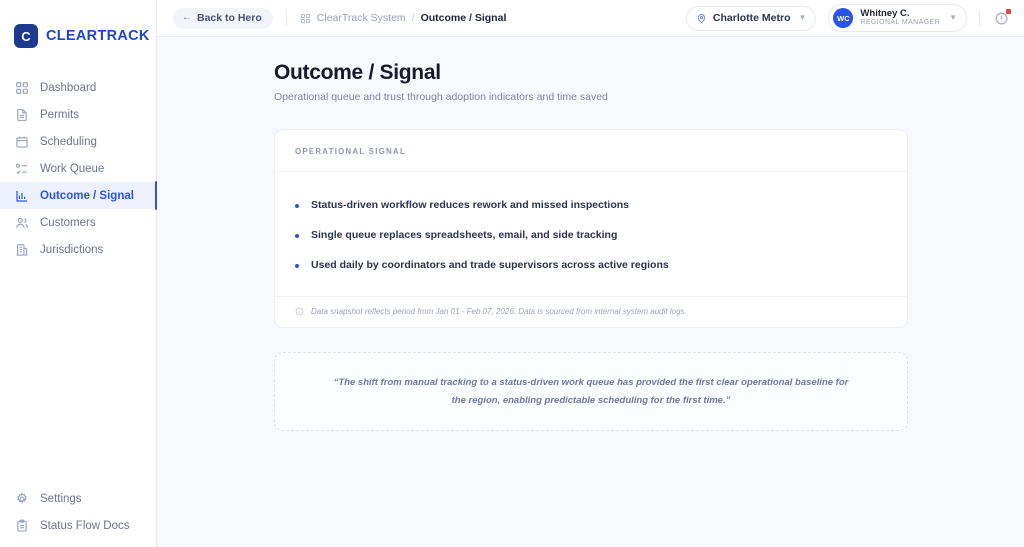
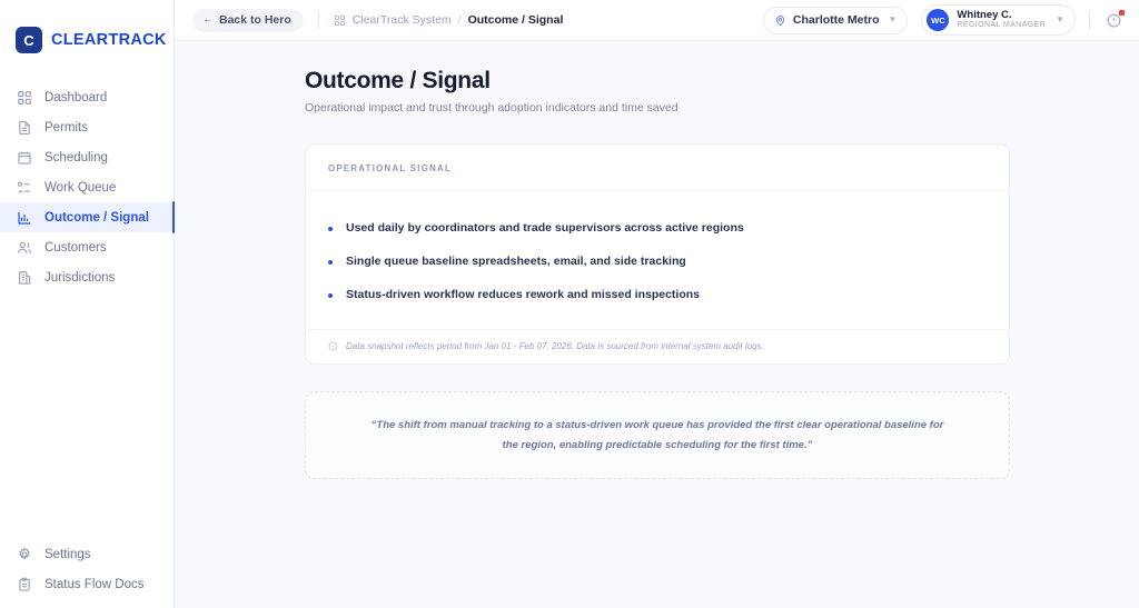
  C
  CLEARTRACK
  Dashboard
  Permits
  Scheduling
  Work Queue
  Outcome / Signal
  Customers
  Jurisdictions
  Settings
  Status Flow Docs
  ←
  Back to Hero
  ClearTrack System
  /
  Outcome / Signal
  Charlotte Metro
  ▼
  WC
  Whitney C.
  ▼
  Outcome / Signal
- Operational queue and trust through adoption indicators and time saved
+ Operational impact and trust through adoption indicators and time saved
  OPERATIONAL SIGNAL
- Status-driven workflow reduces rework and missed inspections
+ Used daily by coordinators and trade supervisors across active regions
- Single queue replaces spreadsheets, email, and side tracking
+ Single queue baseline spreadsheets, email, and side tracking
- Used daily by coordinators and trade supervisors across active regions
+ Status-driven workflow reduces rework and missed inspections
  Data snapshot reflects period from Jan 01 - Feb 07, 2026. Data is sourced from internal system audit logs.
  “The shift from manual tracking to a status-driven work queue has provided the first clear operational baseline for the region, enabling predictable scheduling for the first time.”
